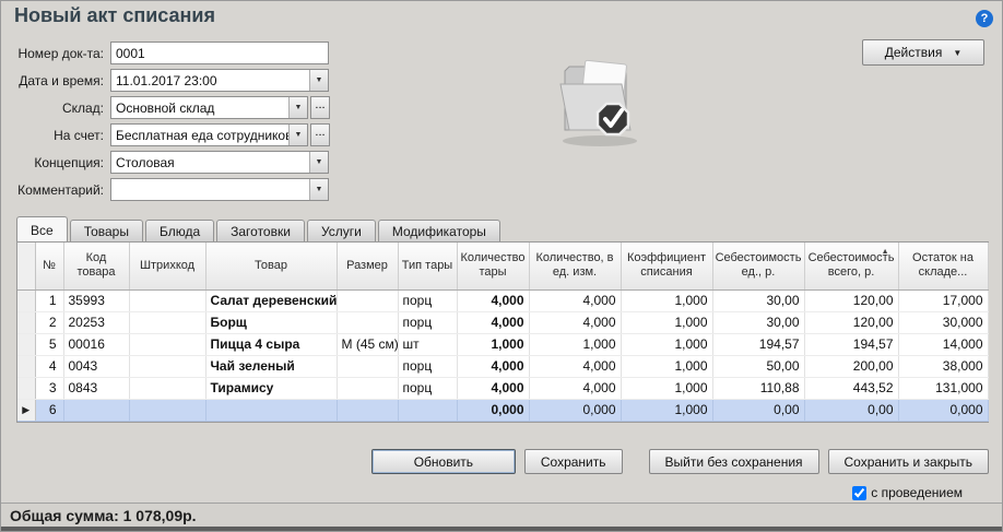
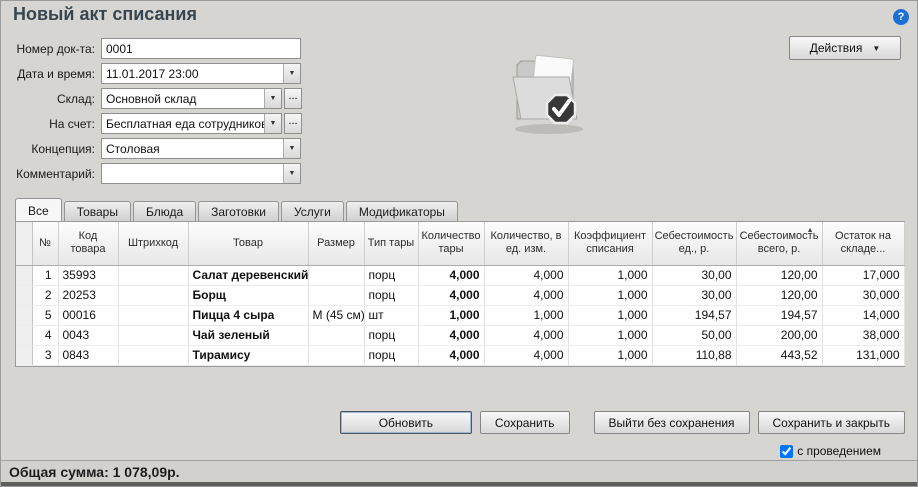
  Новый акт списания
  ?
  Номер док-та:
  0001
  Дата и время:
  11.01.2017 23:00
  Склад:
  Основной склад
  ...
  На счет:
  Бесплатная еда сотруднико
  ...
  Концепция:
  Столовая
  Комментарий:
  Действия
  ▼
  Все
  Товары
  Блюда
  Заготовки
  Услуги
  Модификаторы
  	№	Код товара	Штрихкод	Товар	Размер	Тип тары	Количество тары	Количество, в ед. изм.	Коэффициент списания	Себестоимость ед., р.	Себестоимость всего, р.	Остаток на складе...
  	1	35993		Салат деревенский		порц	4,000	4,000	1,000	30,00	120,00	17,000
  	2	20253		Борщ		порц	4,000	4,000	1,000	30,00	120,00	30,000
  	5	00016		Пицца 4 сыра	М (45 см)	шт	1,000	1,000	1,000	194,57	194,57	14,000
  	4	0043		Чай зеленый		порц	4,000	4,000	1,000	50,00	200,00	38,000
  	3	0843		Тирамису		порц	4,000	4,000	1,000	110,88	443,52	131,000
- ▶	6						0,000	0,000	1,000	0,00	0,00	0,000
  Обновить
  Сохранить
  Выйти без сохранения
  Сохранить и закрыть
  с проведением
  Общая сумма: 1 078,09р.
